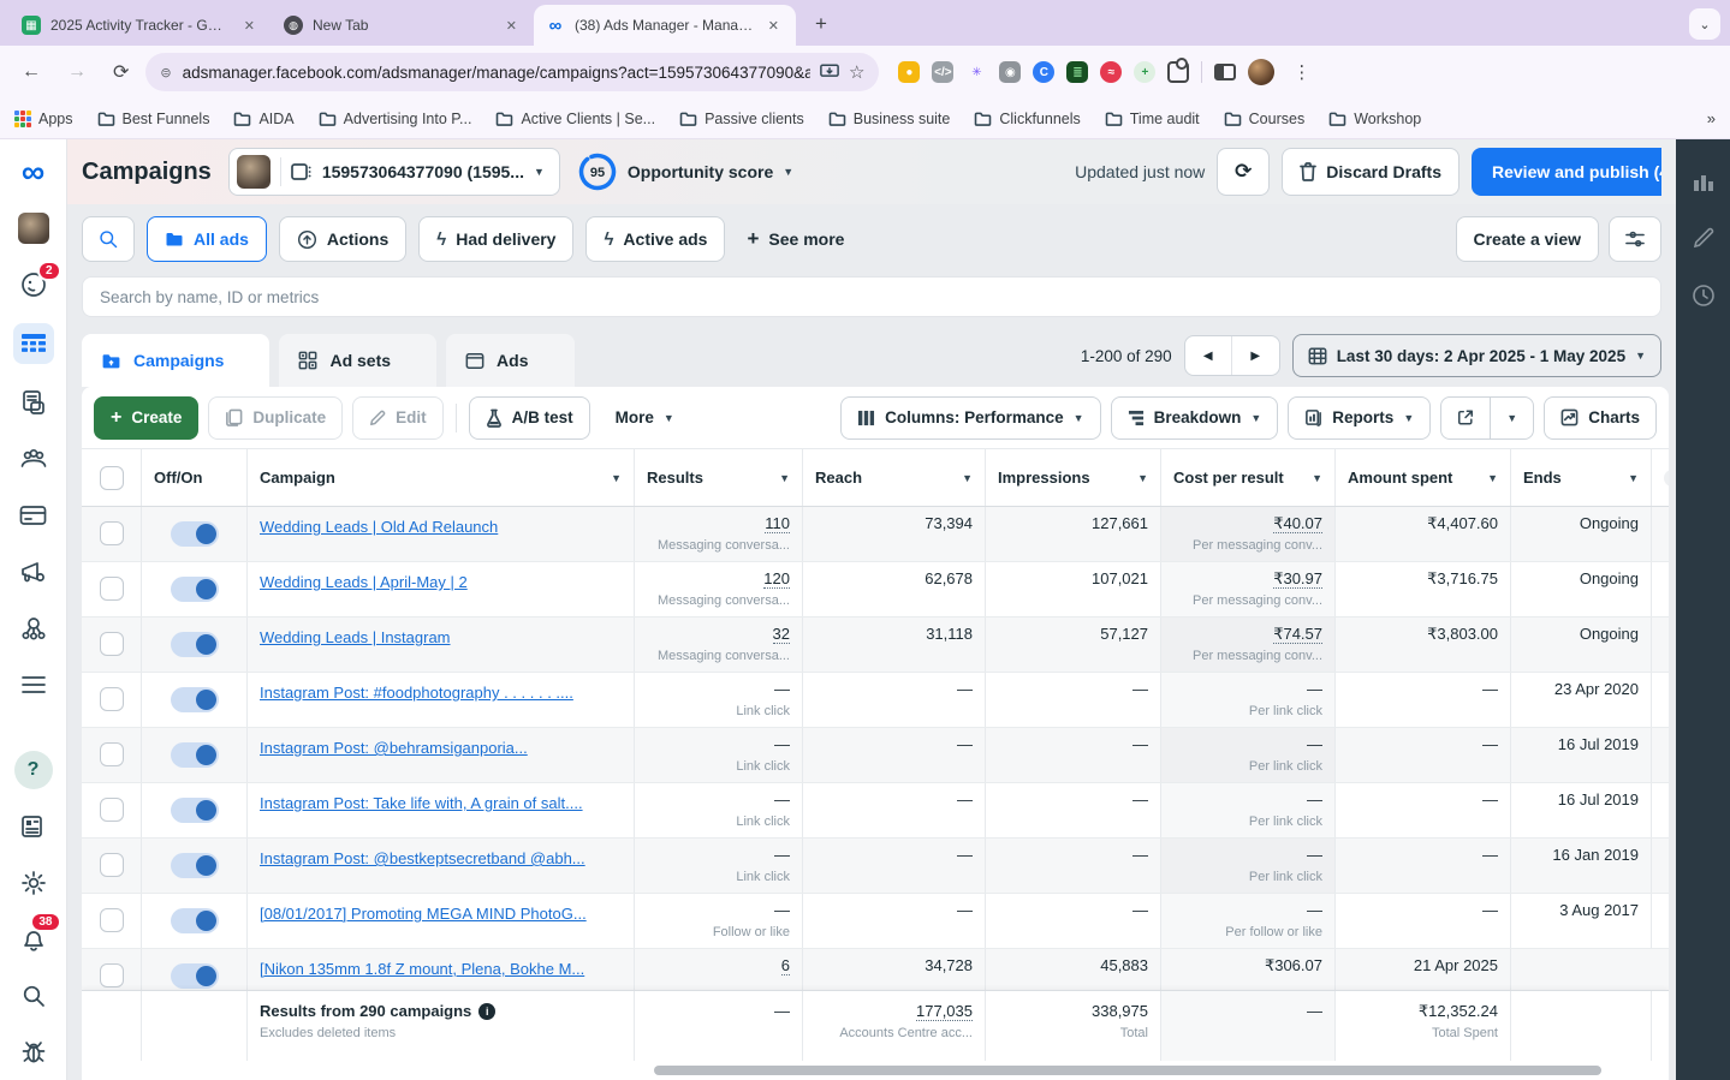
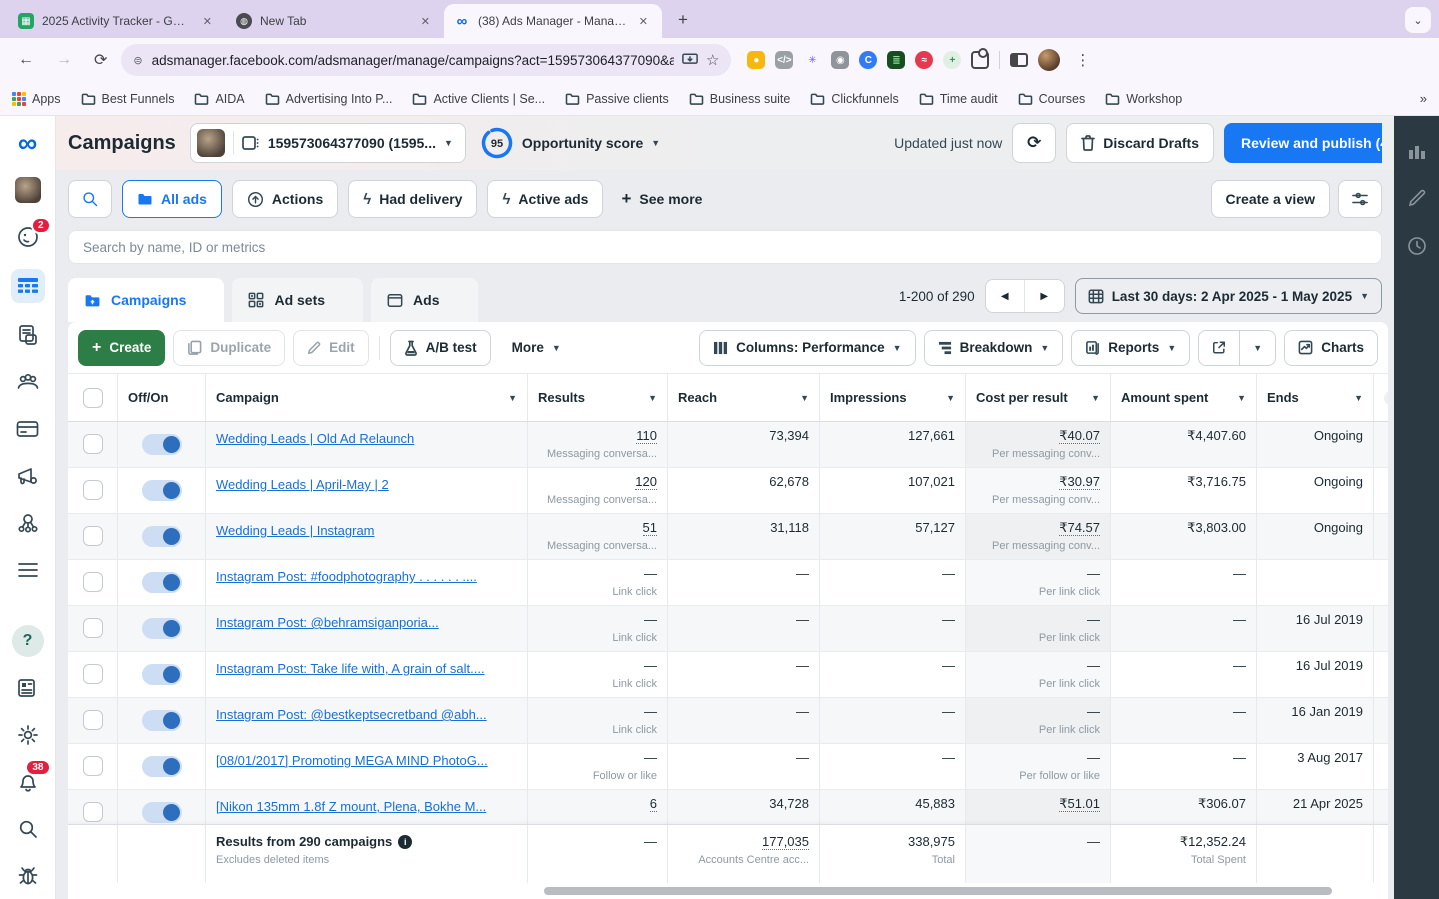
  ▦
  2025 Activity Tracker - Goog
  ✕
  ◍
  New Tab
  ✕
  ∞
  (38) Ads Manager - Manage
  ✕
  +
  ⌄
  ←
  →
  ⟳
  ⊜
  adsmanager.facebook.com/adsmanager/manage/campaigns?act=159573064377090&a
  ☆
  ●
  </>
  ✳
  ◉
  C
  ≣
  ≈
  +
  ⋮
  Apps
  Best Funnels
  AIDA
  Advertising Into P...
  Active Clients | Se...
  Passive clients
  Business suite
  Clickfunnels
  Time audit
  Courses
  Workshop
  »
  ∞
  2
  ?
  38
  Campaigns
  159573064377090 (1595...
  ▼
  95
  Opportunity score
  ▼
  Updated just now
  ⟳
  Discard Drafts
  Review and publish (
  All ads
  Actions
  ϟ
  Had delivery
  ϟ
  Active ads
  +
  See more
  Create a view
  Search by name, ID or metrics
  Campaigns
  Ad sets
  Ads
  1-200 of 290
  ◀
  ▶
  Last 30 days: 2 Apr 2025 - 1 May 2025
  ▼
  +
  Create
  Duplicate
  Edit
  A/B test
  More
  ▼
  Columns: Performance
  ▼
  Breakdown
  ▼
  Reports
  ▼
  ▼
  Charts
  Off/On
  Campaign
  ▼
  Results
  ▼
  Reach
  ▼
  Impressions
  ▼
  Cost per result
  ▼
  Amount spent
  ▼
  Ends
  ▼
  Wedding Leads | Old Ad Relaunch
  110
  Messaging conversa...
  73,394
  127,661
  ₹40.07
  Per messaging conv...
  ₹4,407.60
  Ongoing
  Wedding Leads | April-May | 2
  120
  Messaging conversa...
  62,678
  107,021
  ₹30.97
  Per messaging conv...
  ₹3,716.75
  Ongoing
  Wedding Leads | Instagram
- 32
+ 51
  Messaging conversa...
  31,118
  57,127
  ₹74.57
  Per messaging conv...
  ₹3,803.00
  Ongoing
  Instagram Post: #foodphotography . . . . . . ....
  —
  Link click
  —
  —
  —
  Per link click
  —
- 23 Apr 2020
  Instagram Post: @behramsiganporia...
  —
  Link click
  —
  —
  —
  Per link click
  —
  16 Jul 2019
  Instagram Post: Take life with, A grain of salt....
  —
  Link click
  —
  —
  —
  Per link click
  —
  16 Jul 2019
  Instagram Post: @bestkeptsecretband @abh...
  —
  Link click
  —
  —
  —
  Per link click
  —
  16 Jan 2019
  [08/01/2017] Promoting MEGA MIND PhotoG...
  —
  Follow or like
  —
  —
  —
  Per follow or like
  —
  3 Aug 2017
  [Nikon 135mm 1.8f Z mount, Plena, Bokhe M...
  6
  34,728
  45,883
+ ₹51.01
  ₹306.07
  21 Apr 2025
  Results from 290 campaigns
  i
  Excludes deleted items
  —
  177,035
  Accounts Centre acc...
  338,975
  Total
  —
  ₹12,352.24
  Total Spent
